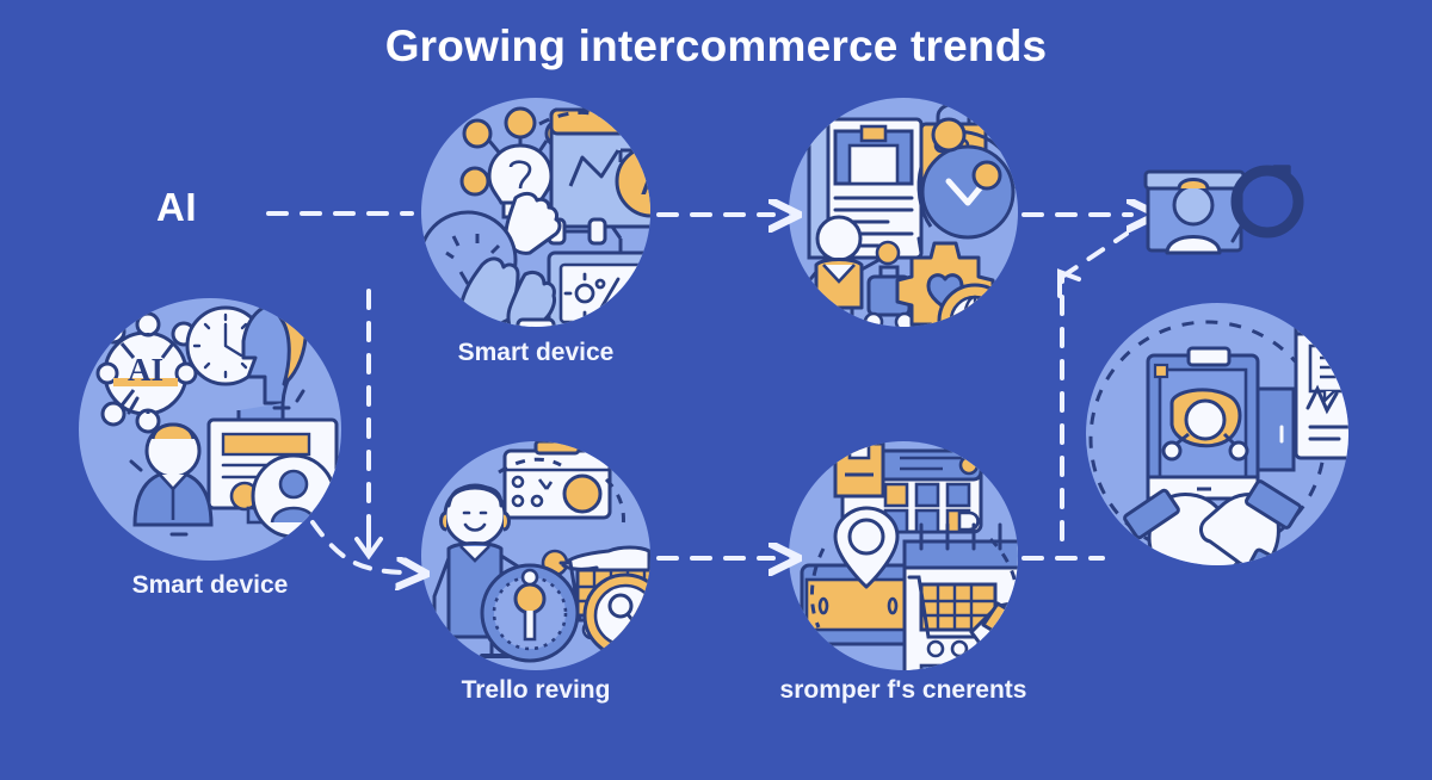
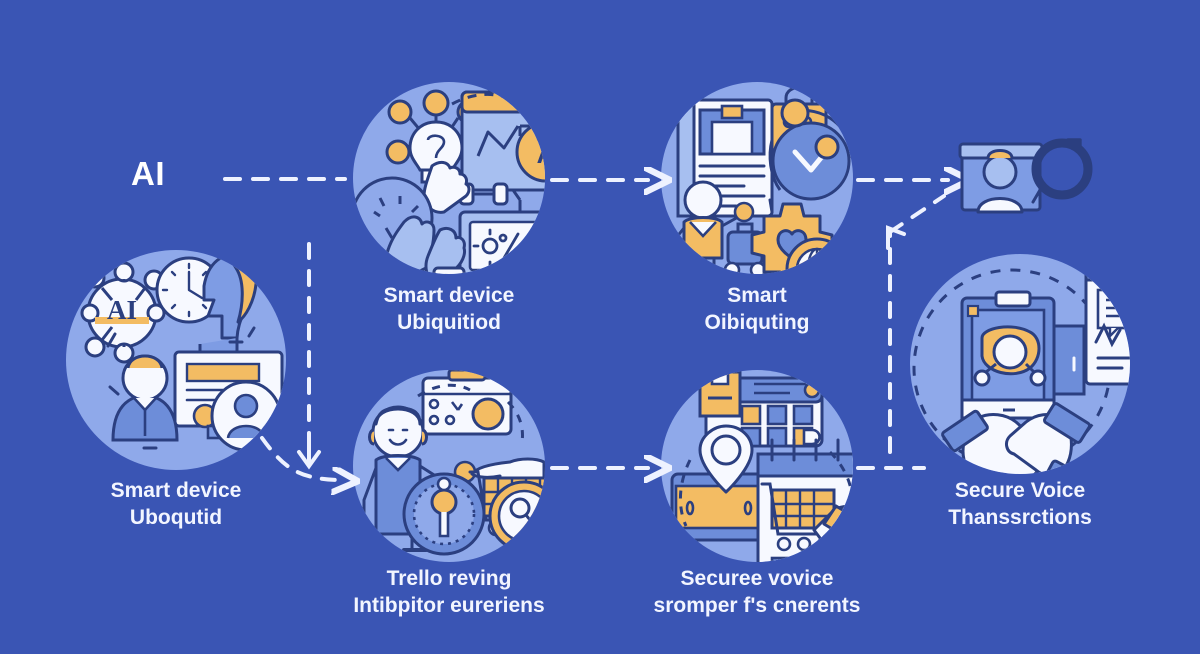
  AI
- Growing intercommerce trends
  AI
  Smart device
+ Uboqutid
  Smart device
+ Ubiquitiod
+ Smart
+ Oibiquting
  Trello reving
+ Intibpitor eureriens
+ Securee vovice
  sromper f's cnerents
+ Secure Voice
+ Thanssrctions
